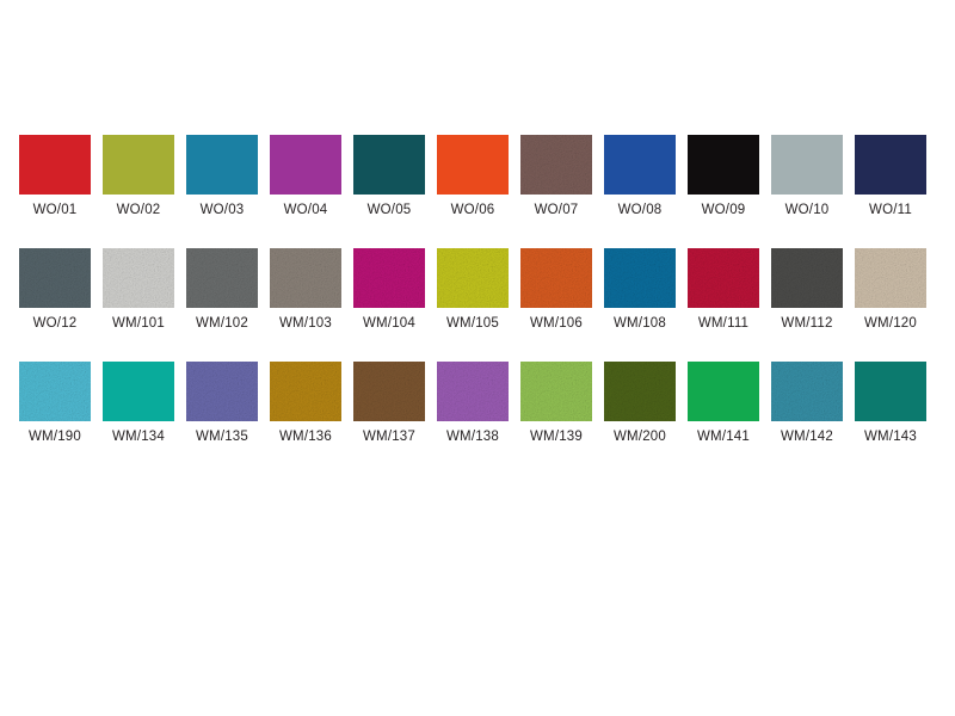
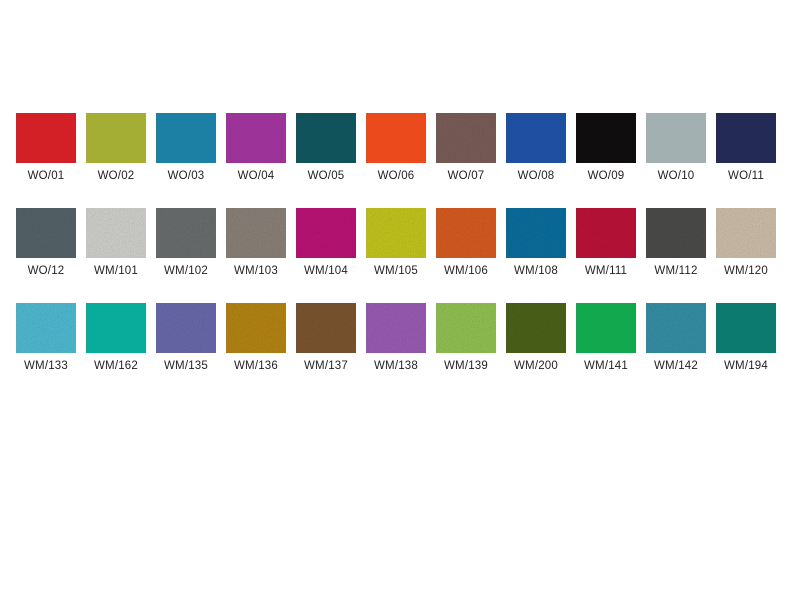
  WO/01
  WO/02
  WO/03
  WO/04
  WO/05
  WO/06
  WO/07
  WO/08
  WO/09
  WO/10
  WO/11
  WO/12
  WM/101
  WM/102
  WM/103
  WM/104
  WM/105
  WM/106
  WM/108
  WM/111
  WM/112
  WM/120
- WM/190
+ WM/133
- WM/134
+ WM/162
  WM/135
  WM/136
  WM/137
  WM/138
  WM/139
  WM/200
  WM/141
  WM/142
- WM/143
+ WM/194
